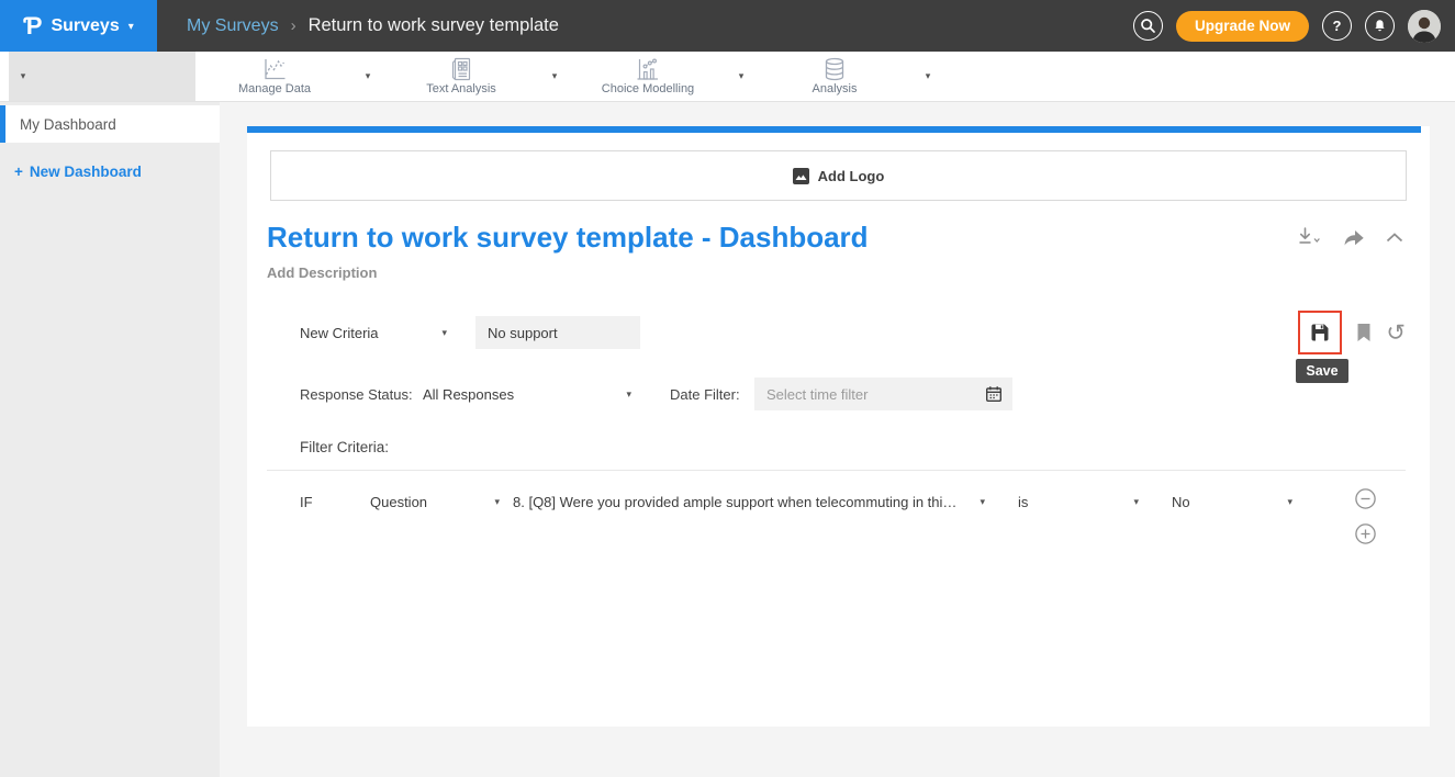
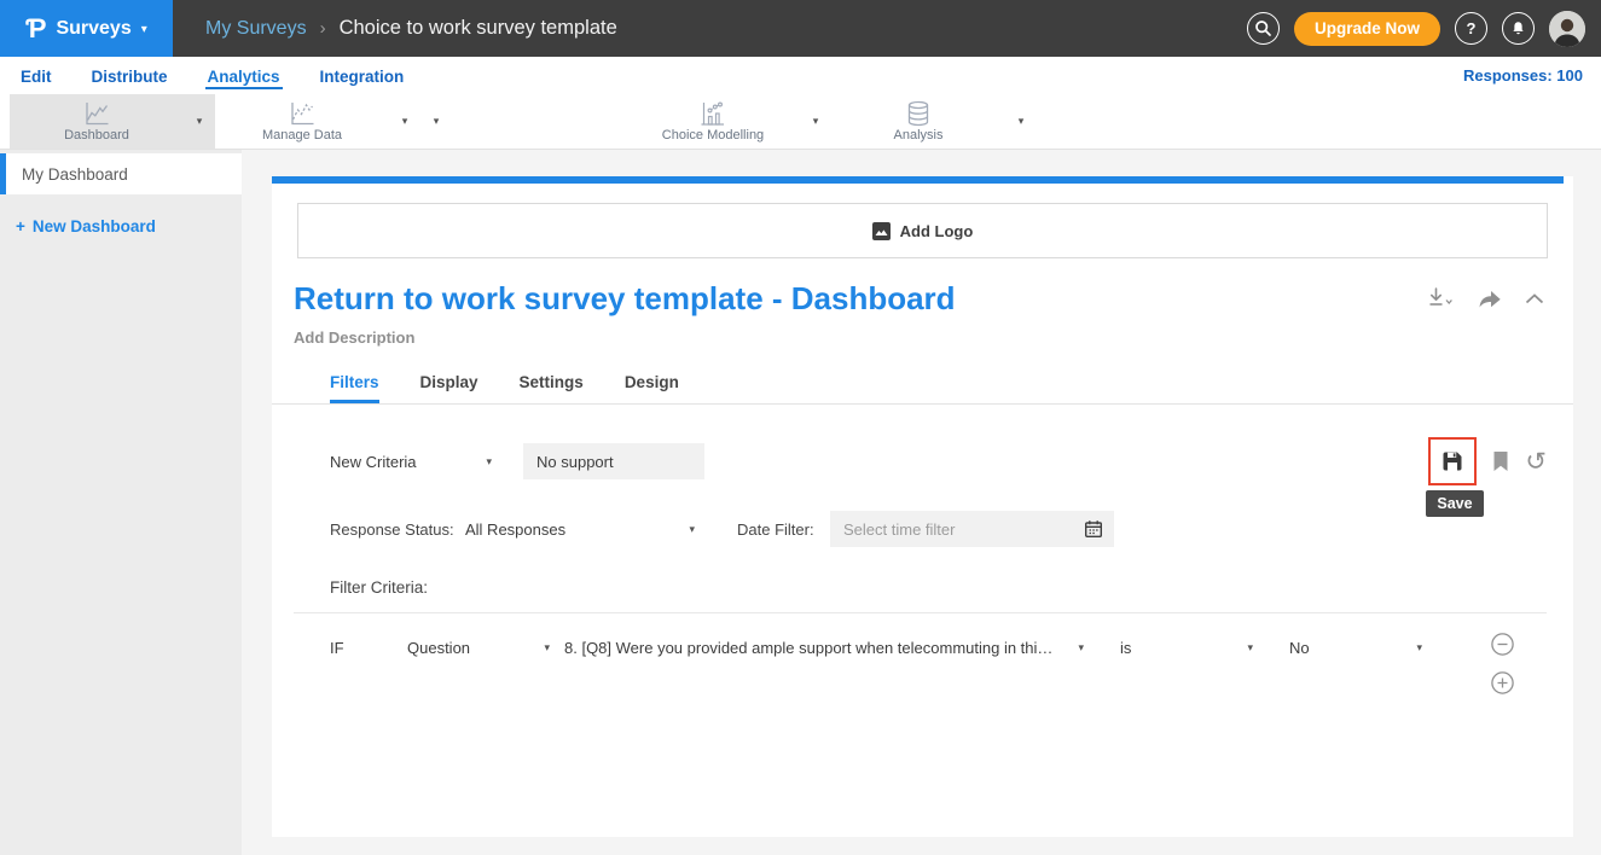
  Ƥ
  Surveys
  ▾
  My Surveys
  ›
- Return to work survey template
+ Choice to work survey template
  Upgrade Now
  ?
+ Edit
+ Distribute
+ Analytics
+ Integration
+ Responses: 100
+ Dashboard
  ▾
  Manage Data
  ▾
- Text Analysis
  ▾
  Choice Modelling
  ▾
  Analysis
  ▾
  My Dashboard
  +
  New Dashboard
  Add Logo
  Return to work survey template - Dashboard
  Add Description
+ Filters
+ Display
+ Settings
+ Design
  New Criteria
  ▾
  No support
  Save
  ↺
  Response Status:
  All Responses
  ▾
  Date Filter:
  Select time filter
  Filter Criteria:
  IF
  Question
  ▾
  8. [Q8] Were you provided ample support when telecommuting in this
  ▾
  is
  ▾
  No
  ▾
